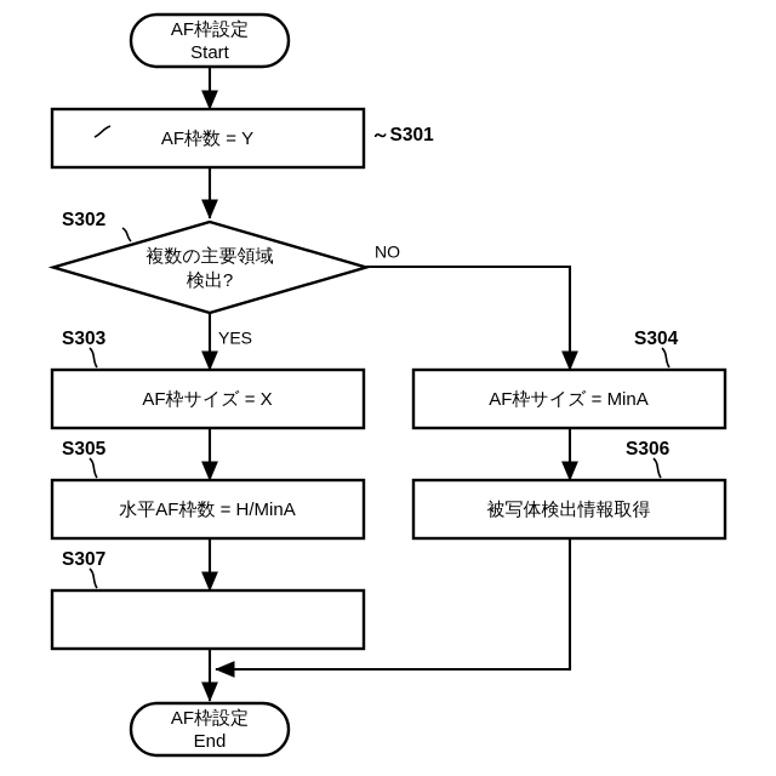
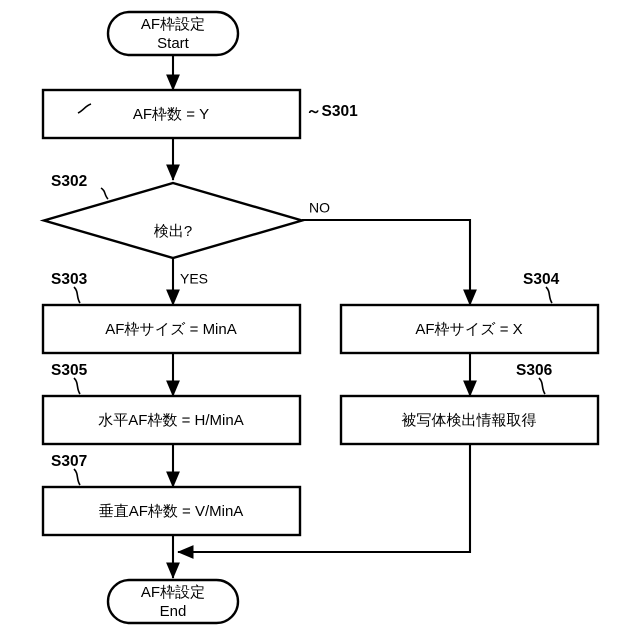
  AF枠設定
  Start
  AF枠数 = Y
  ～S301
- 複数の主要領域
  検出?
  S302
  NO
  YES
- AF枠サイズ = X
+ AF枠サイズ = MinA
  S303
- AF枠サイズ = MinA
+ AF枠サイズ = X
  S304
  水平AF枠数 = H/MinA
  S305
  被写体検出情報取得
  S306
+ 垂直AF枠数 = V/MinA
  S307
  AF枠設定
  End
